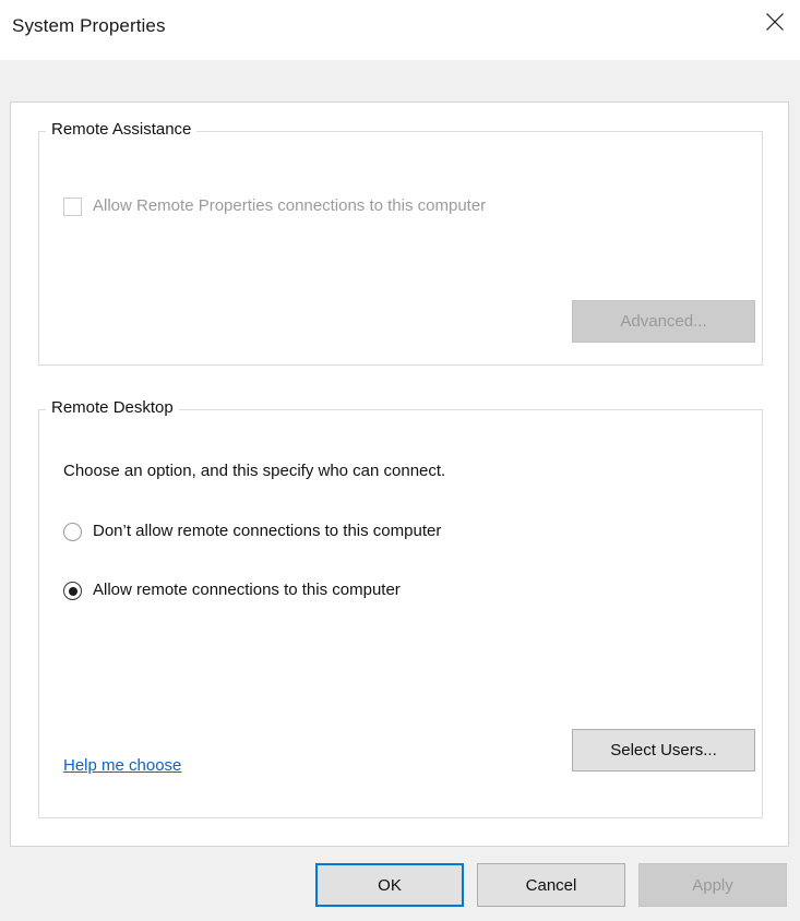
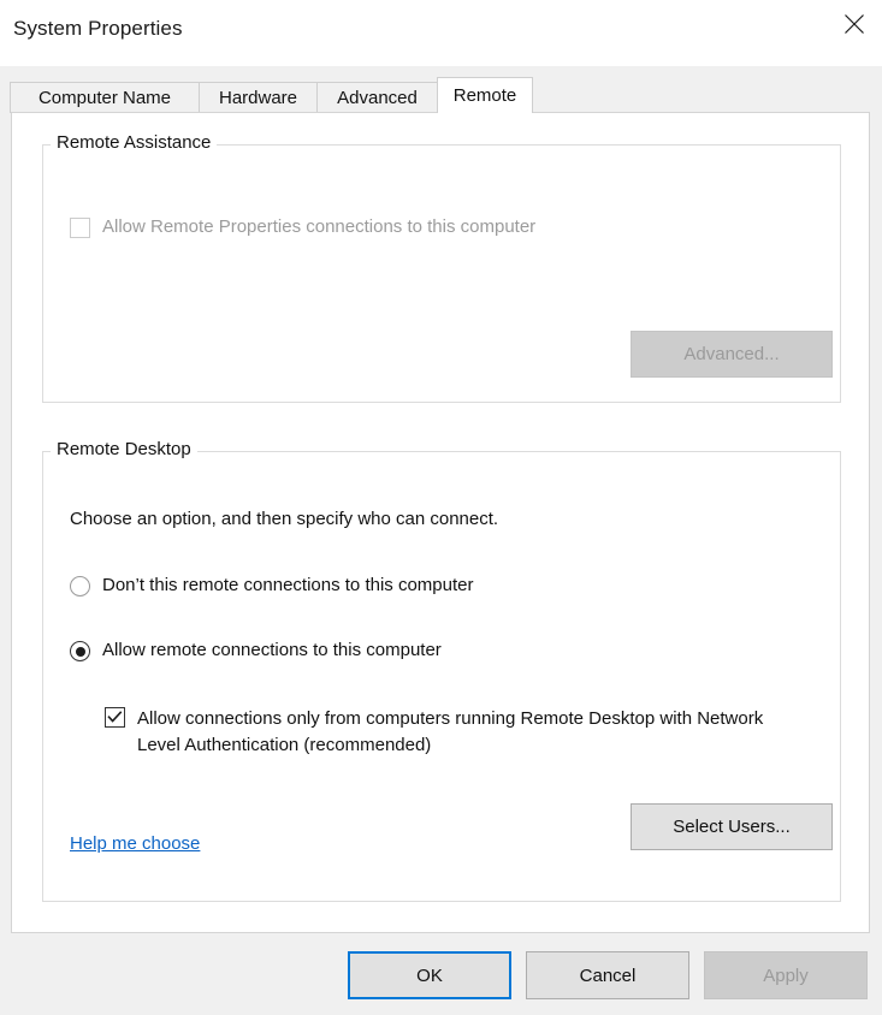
  System Properties
+ Computer Name
+ Hardware
+ Advanced
+ Remote
  Remote Assistance
  Allow Remote Properties connections to this computer
  Advanced...
  Remote Desktop
- Choose an option, and this specify who can connect.
+ Choose an option, and then specify who can connect.
- Don’t allow remote connections to this computer
+ Don’t this remote connections to this computer
  Allow remote connections to this computer
+ Allow connections only from computers running Remote Desktop with Network Level Authentication (recommended)
  Help me choose
  Select Users...
  OK
  Cancel
  Apply
